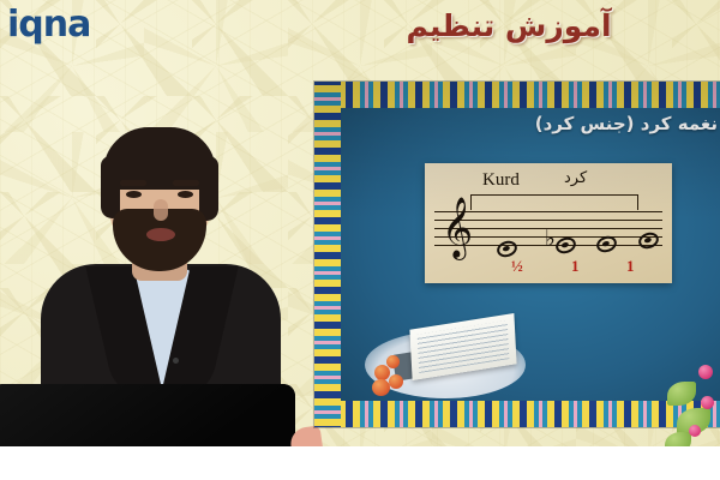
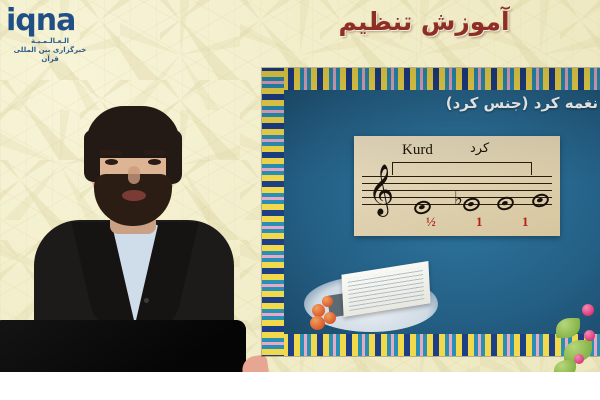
  iqna
+ الـعـالـمـیـة
+ خبرگزاری بین المللی قرآن
  آموزش تنظیم
